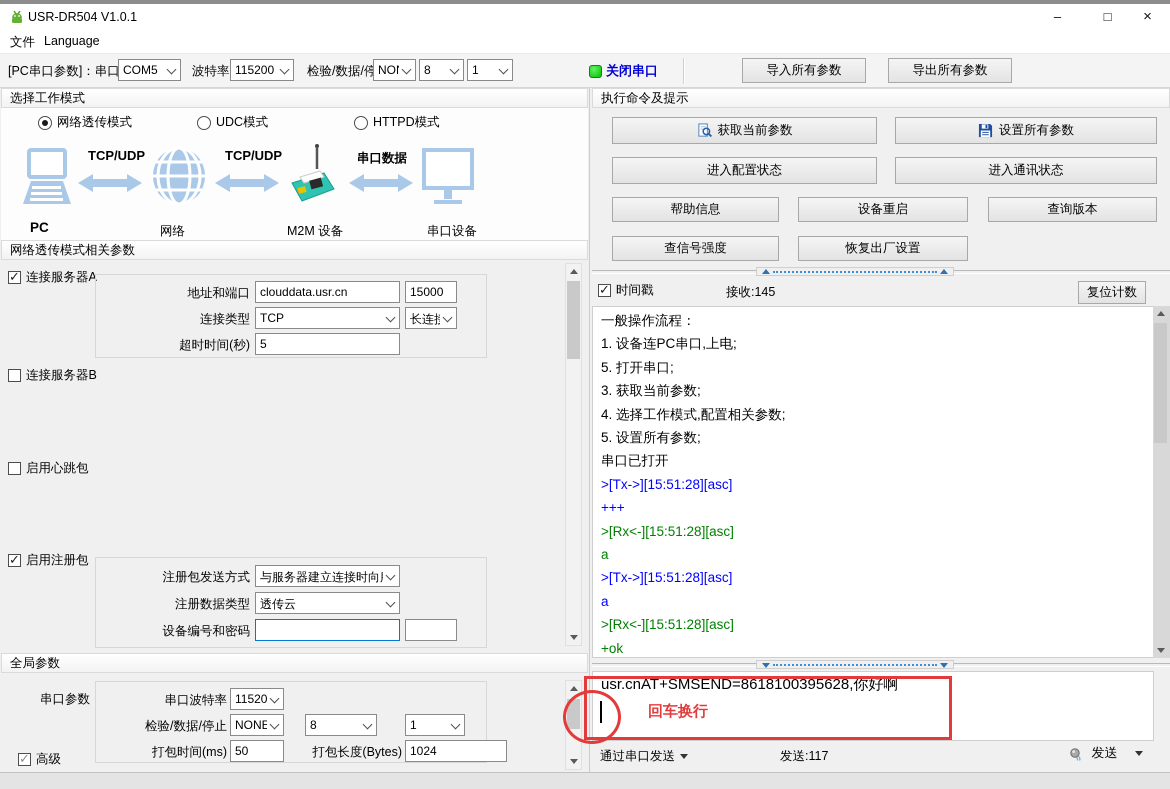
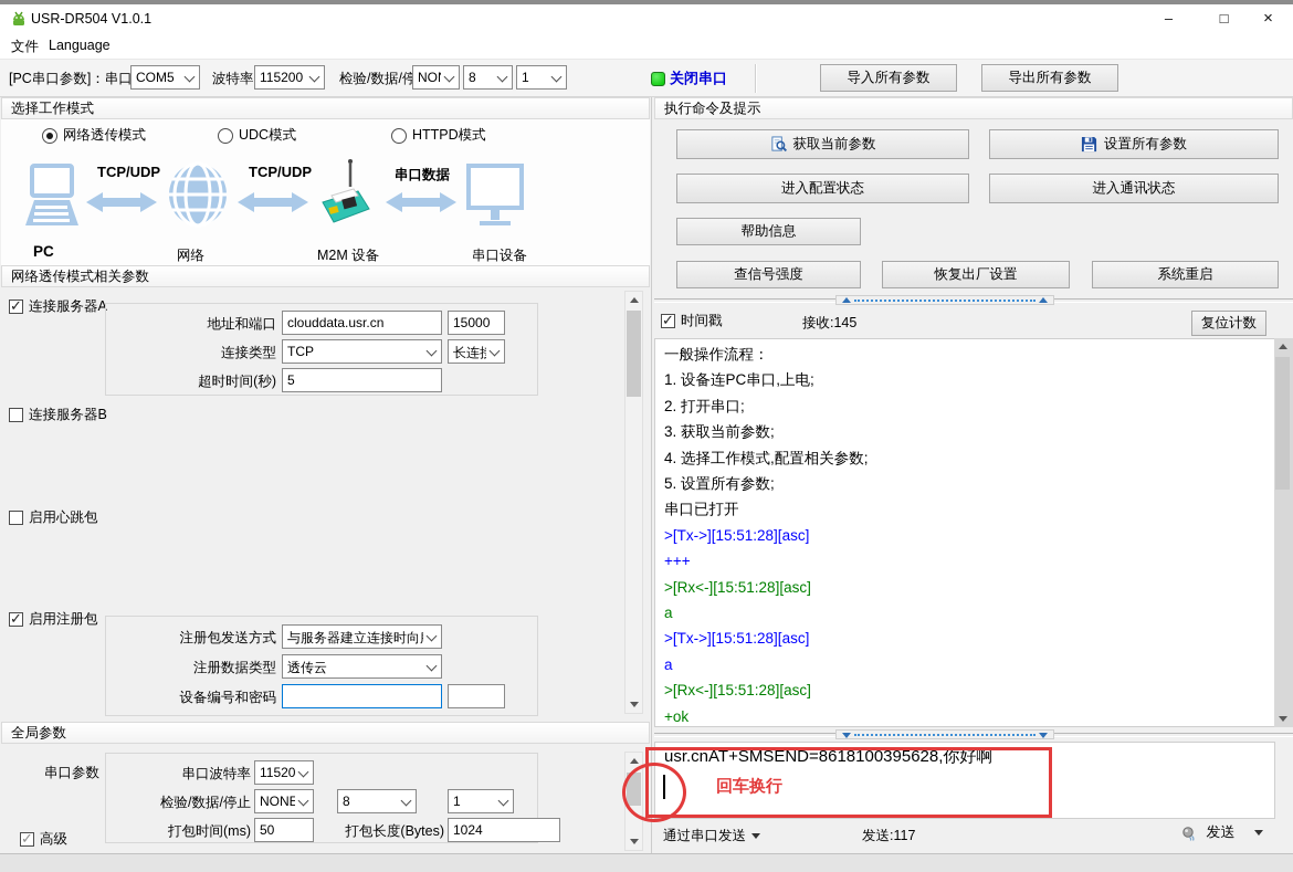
  USR-DR504 V1.0.1
  –
  □
  ×
  文件
  Language
  [PC串口参数]：串口
  COM5
  波特率
  115200
  检验/数据/停
  8
  1
  关闭串口
  导入所有参数
  导出所有参数
  选择工作模式
  网络透传模式
  UDC模式
  HTTPD模式
  TCP/UDP
  TCP/UDP
  串口数据
  PC
  网络
  M2M 设备
  串口设备
  网络透传模式相关参数
  ✓
  连接服务器A
  地址和端口
  clouddata.usr.cn
  15000
  连接类型
  TCP
  超时时间(秒)
  5
  连接服务器B
  启用心跳包
  ✓
  启用注册包
  注册包发送方式
  与服务器建立连接时向
  注册数据类型
  透传云
  设备编号和密码
  全局参数
  串口参数
  串口波特率
  11520
  检验/数据/停止
  NONE
  8
  1
  打包时间(ms)
  50
  打包长度(Bytes)
  1024
  ✓
  高级
  执行命令及提示
  获取当前参数
  设置所有参数
  进入配置状态
  进入通讯状态
  帮助信息
- 设备重启
- 查询版本
  查信号强度
  恢复出厂设置
+ 系统重启
  ✓
  时间戳
  接收:145
  复位计数
  一般操作流程：
  1. 设备连PC串口,上电;
- 5. 打开串口;
+ 2. 打开串口;
  3. 获取当前参数;
  4. 选择工作模式,配置相关参数;
  5. 设置所有参数;
  串口已打开
  >[Tx->][15:51:28][asc]
  +++
  >[Rx<-][15:51:28][asc]
  a
  >[Tx->][15:51:28][asc]
  a
  >[Rx<-][15:51:28][asc]
  +ok
  usr.cnAT+SMSEND=8618100395628,你好啊
  回车换行
  通过串口发送
  发送:117
  发送
